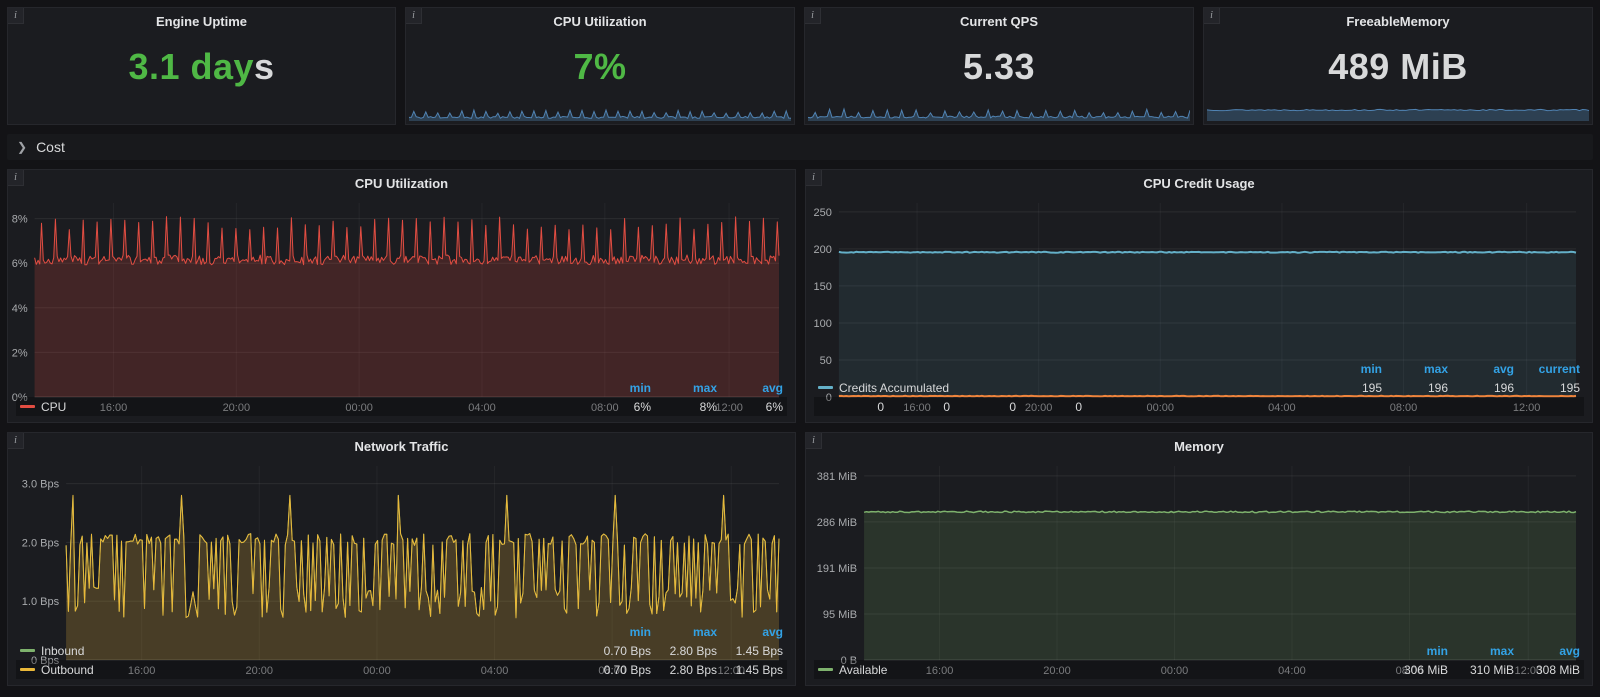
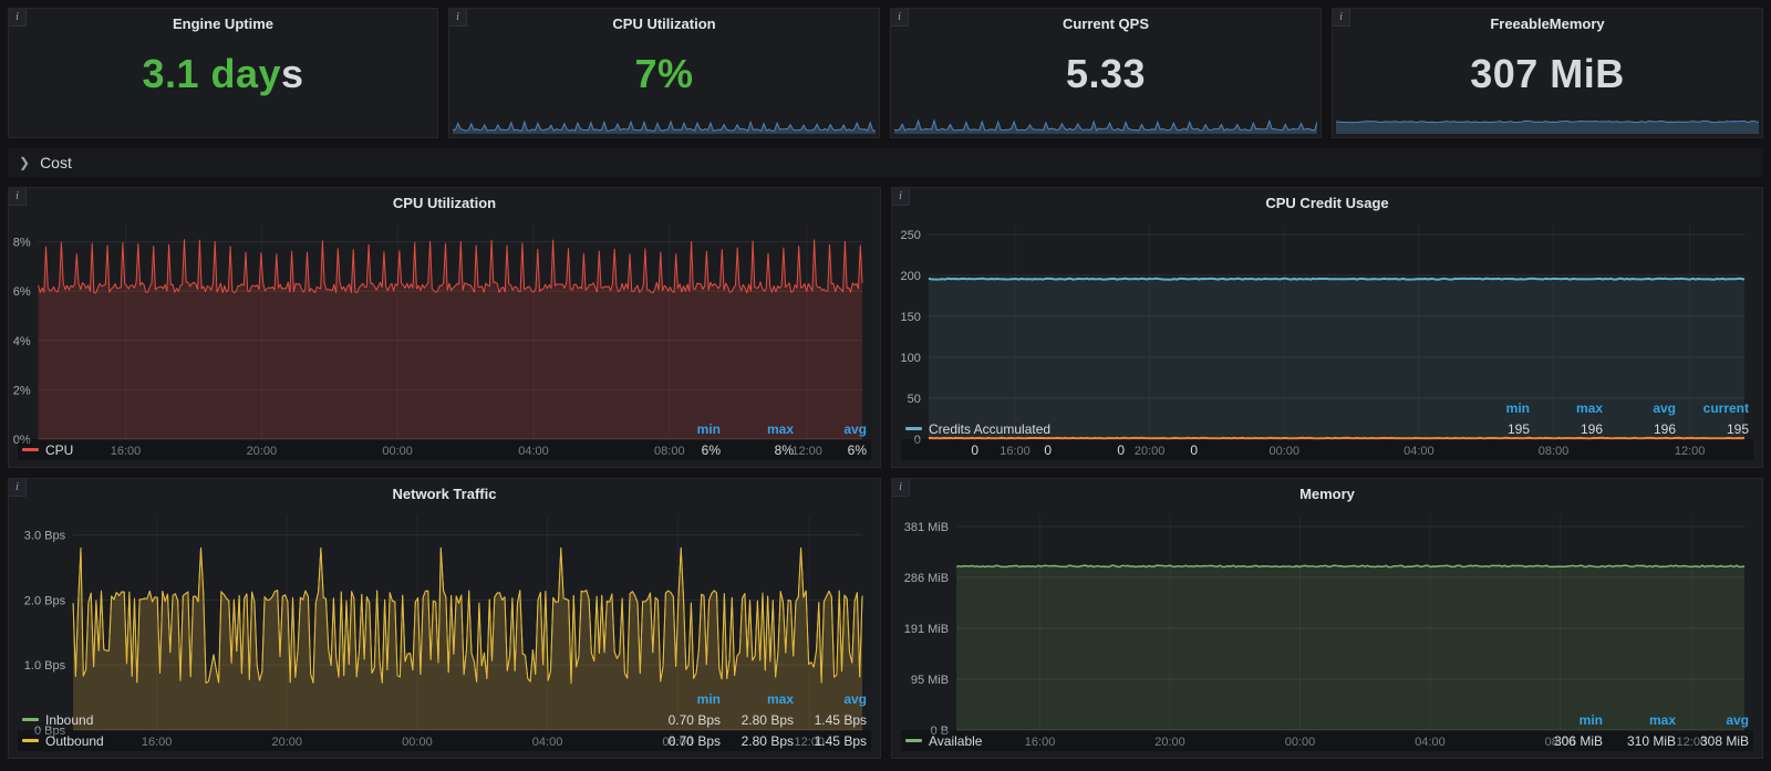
  i
  Engine Uptime
  3.1 days
  i
  CPU Utilization
  7%
  i
  Current QPS
  5.33
  i
  FreeableMemory
- 489 MiB
+ 307 MiB
  ❯
  Cost
  i
  CPU Utilization
  16:00
  20:00
  00:00
  04:00
  08:00
  12:00
  0%
  2%
  4%
  6%
  8%
  min
  max
  avg
  CPU
  6%
  8%
  6%
  i
  CPU Credit Usage
  16:00
  20:00
  00:00
  04:00
  08:00
  12:00
  0
  50
  100
  150
  200
  250
  min
  max
  avg
  current
  Credits Accumulated
  195
  196
  196
  195
  0
  0
  0
  0
  i
  Network Traffic
  16:00
  20:00
  00:00
  04:00
  08:00
  12:00
  0 Bps
  1.0 Bps
  2.0 Bps
  3.0 Bps
  min
  max
  avg
  Inbound
  0.70 Bps
  2.80 Bps
  1.45 Bps
  Outbound
  0.70 Bps
  2.80 Bps
  1.45 Bps
  i
  Memory
  16:00
  20:00
  00:00
  04:00
  08:00
  12:00
  0 B
  95 MiB
  191 MiB
  286 MiB
  381 MiB
  min
  max
  avg
  Available
  306 MiB
  310 MiB
  308 MiB
